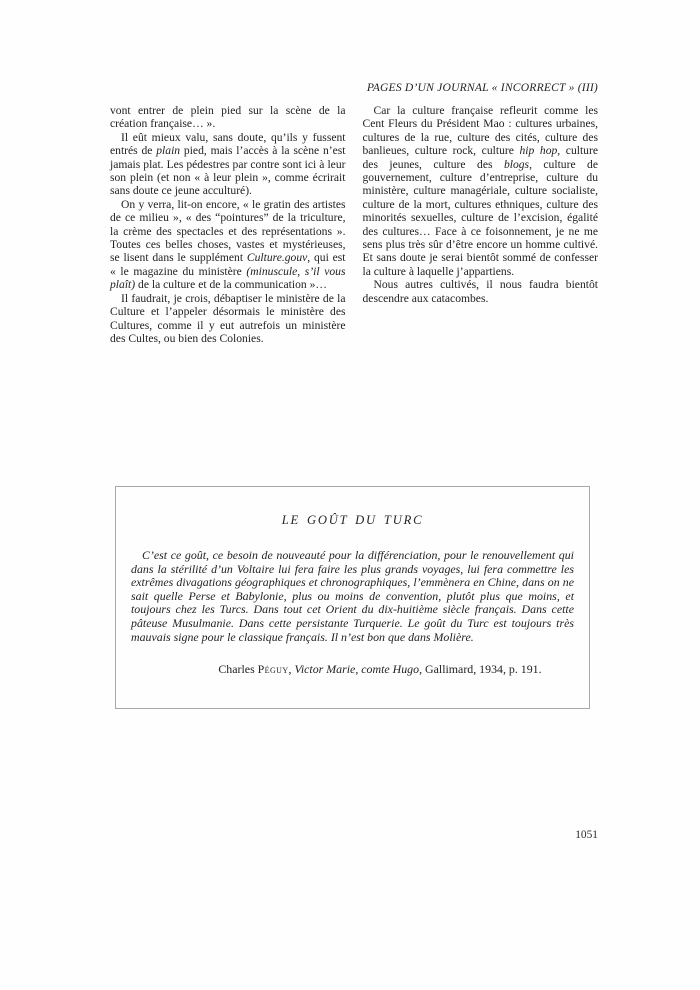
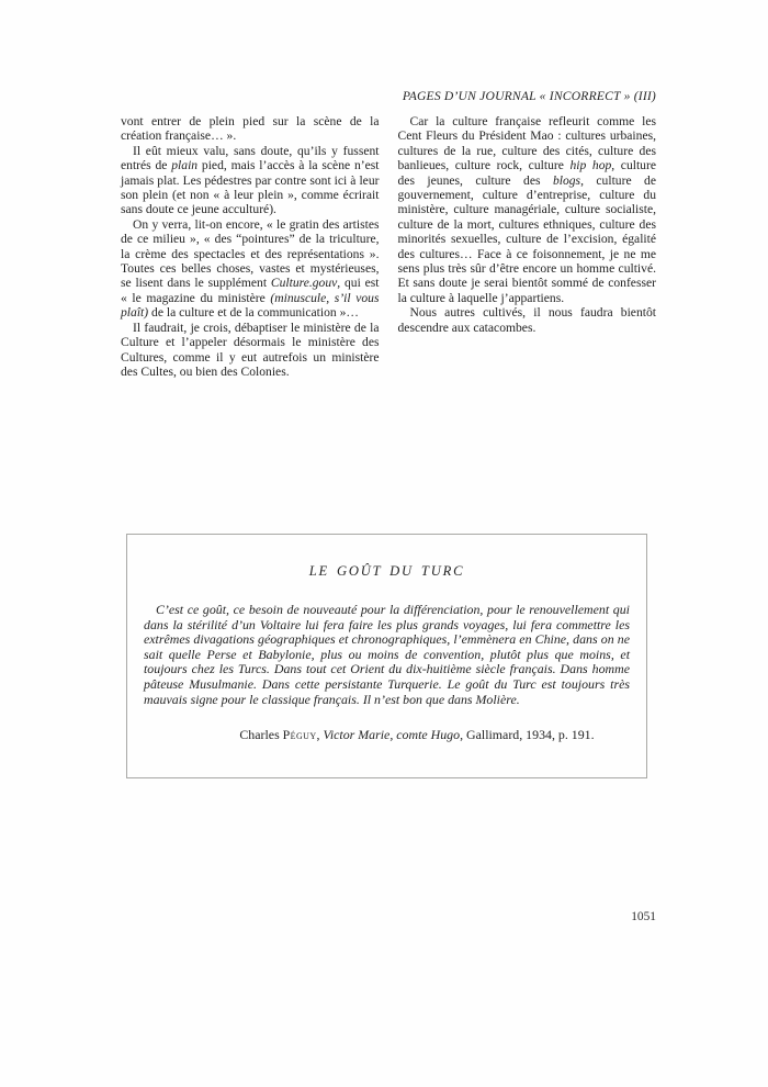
  PAGES D’UN JOURNAL « INCORRECT » (III)
  vont entrer de plein pied sur la scène de la création française… ».
  Il eût mieux valu, sans doute, qu’ils y fussent entrés de plain pied, mais l’accès à la scène n’est jamais plat. Les pédestres par contre sont ici à leur son plein (et non « à leur plein », comme écrirait sans doute ce jeune acculturé).
  On y verra, lit-on encore, « le gratin des artistes de ce milieu », « des “pointures” de la triculture, la crème des spectacles et des représentations ». Toutes ces belles choses, vastes et mystérieuses, se lisent dans le supplément Culture.gouv, qui est « le magazine du ministère (minuscule, s’il vous plaît) de la culture et de la communication »…
  Il faudrait, je crois, débaptiser le ministère de la Culture et l’appeler désormais le ministère des Cultures, comme il y eut autrefois un ministère des Cultes, ou bien des Colonies.
  Car la culture française refleurit comme les Cent Fleurs du Président Mao : cultures urbaines, cultures de la rue, culture des cités, culture des banlieues, culture rock, culture hip hop, culture des jeunes, culture des blogs, culture de gouvernement, culture d’entreprise, culture du ministère, culture managériale, culture socialiste, culture de la mort, cultures ethniques, culture des minorités sexuelles, culture de l’excision, égalité des cultures… Face à ce foisonnement, je ne me sens plus très sûr d’être encore un homme cultivé. Et sans doute je serai bientôt sommé de confesser la culture à laquelle j’appartiens.
  Nous autres cultivés, il nous faudra bientôt descendre aux catacombes.
  LE GOÛT DU TURC
- C’est ce goût, ce besoin de nouveauté pour la différenciation, pour le renouvellement qui dans la stérilité d’un Voltaire lui fera faire les plus grands voyages, lui fera commettre les extrêmes divagations géographiques et chronographiques, l’emmènera en Chine, dans on ne sait quelle Perse et Babylonie, plus ou moins de convention, plutôt plus que moins, et toujours chez les Turcs. Dans tout cet Orient du dix-huitième siècle français. Dans cette pâteuse Musulmanie. Dans cette persistante Turquerie. Le goût du Turc est toujours très mauvais signe pour le classique français. Il n’est bon que dans Molière.
+ C’est ce goût, ce besoin de nouveauté pour la différenciation, pour le renouvellement qui dans la stérilité d’un Voltaire lui fera faire les plus grands voyages, lui fera commettre les extrêmes divagations géographiques et chronographiques, l’emmènera en Chine, dans on ne sait quelle Perse et Babylonie, plus ou moins de convention, plutôt plus que moins, et toujours chez les Turcs. Dans tout cet Orient du dix-huitième siècle français. Dans homme pâteuse Musulmanie. Dans cette persistante Turquerie. Le goût du Turc est toujours très mauvais signe pour le classique français. Il n’est bon que dans Molière.
  Charles Péguy, Victor Marie, comte Hugo, Gallimard, 1934, p. 191.
  1051
